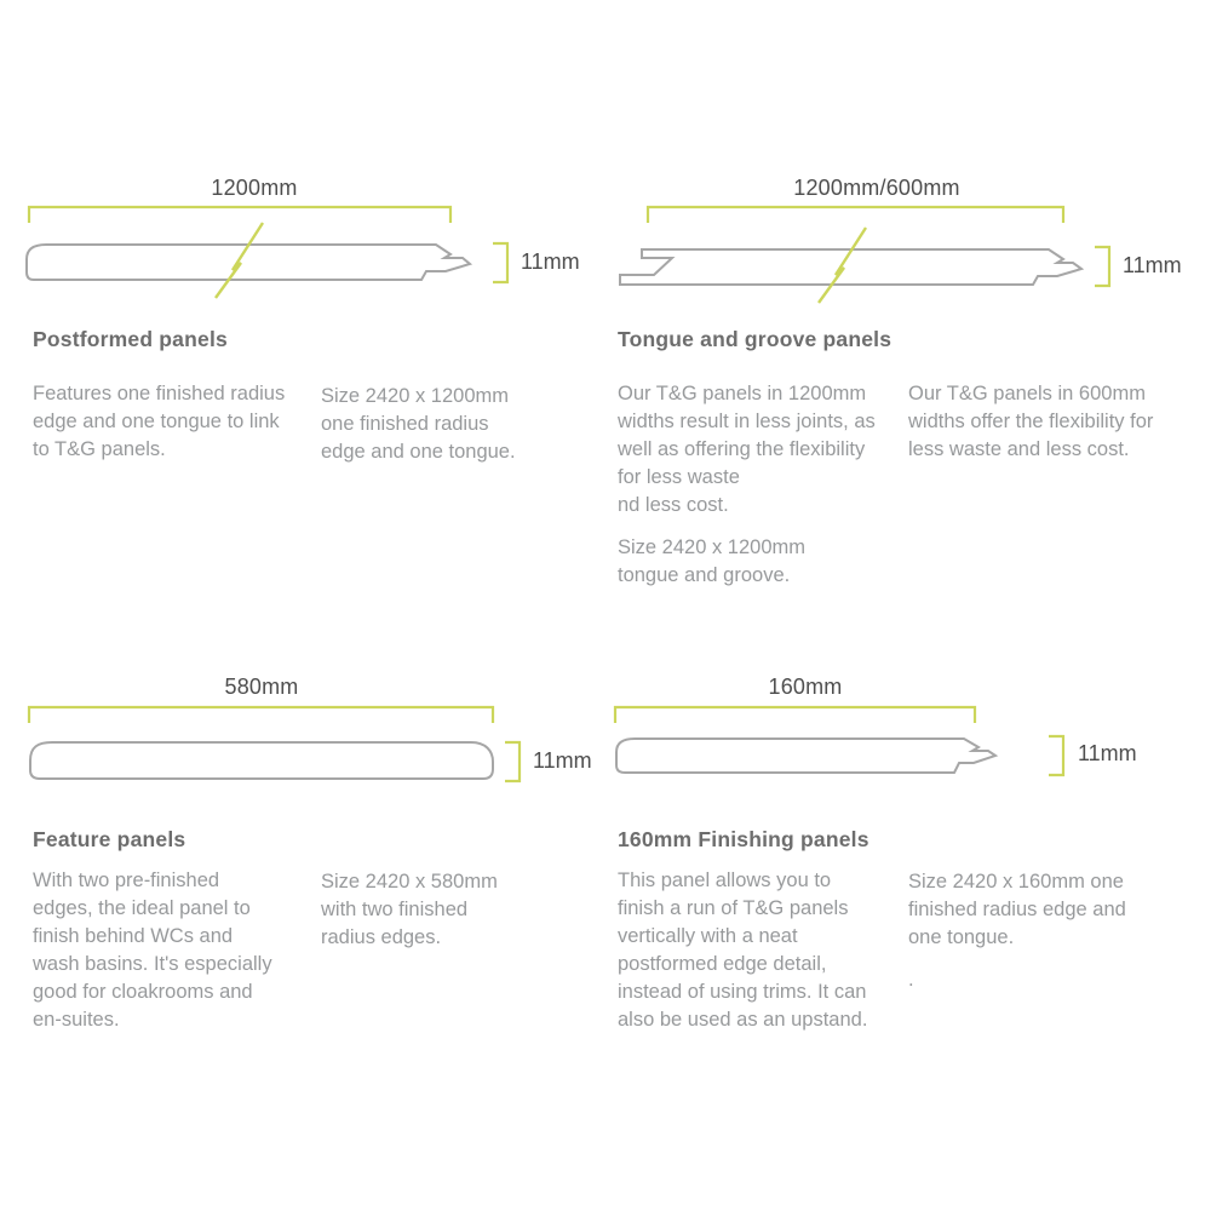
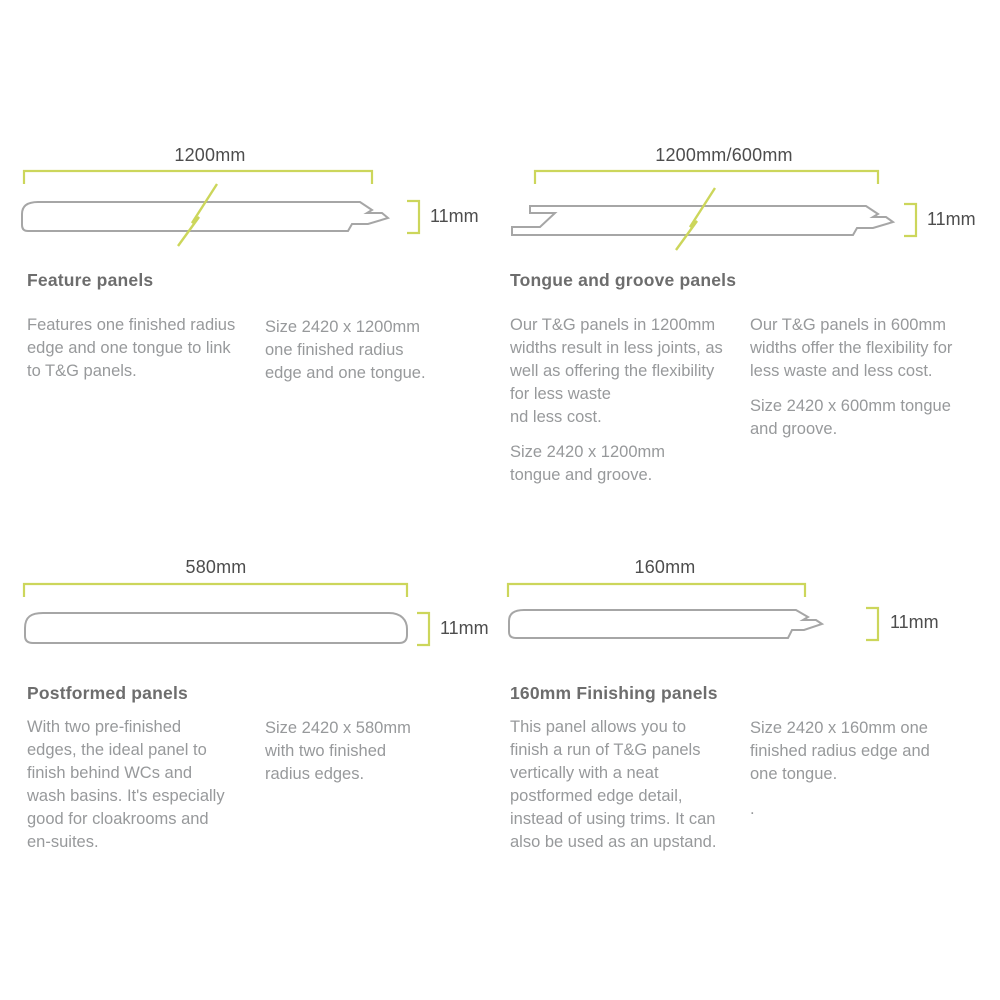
  1200mm
  11mm
- Postformed panels
+ Feature panels
  Features one finished radius
  edge and one tongue to link
  to T&G panels.
  Size 2420 x 1200mm
  one finished radius
  edge and one tongue.
  1200mm/600mm
  11mm
  Tongue and groove panels
  Our T&G panels in 1200mm
  widths result in less joints, as
  well as offering the flexibility
  for less waste
  nd less cost.
  Size 2420 x 1200mm
  tongue and groove.
  Our T&G panels in 600mm
  widths offer the flexibility for
  less waste and less cost.
+ Size 2420 x 600mm tongue
+ and groove.
  580mm
  11mm
- Feature panels
+ Postformed panels
  With two pre-finished
  edges, the ideal panel to
  finish behind WCs and
  wash basins. It's especially
  good for cloakrooms and
  en-suites.
  Size 2420 x 580mm
  with two finished
  radius edges.
  160mm
  11mm
  160mm Finishing panels
  This panel allows you to
  finish a run of T&G panels
  vertically with a neat
  postformed edge detail,
  instead of using trims. It can
  also be used as an upstand.
  Size 2420 x 160mm one
  finished radius edge and
  one tongue.
  .
